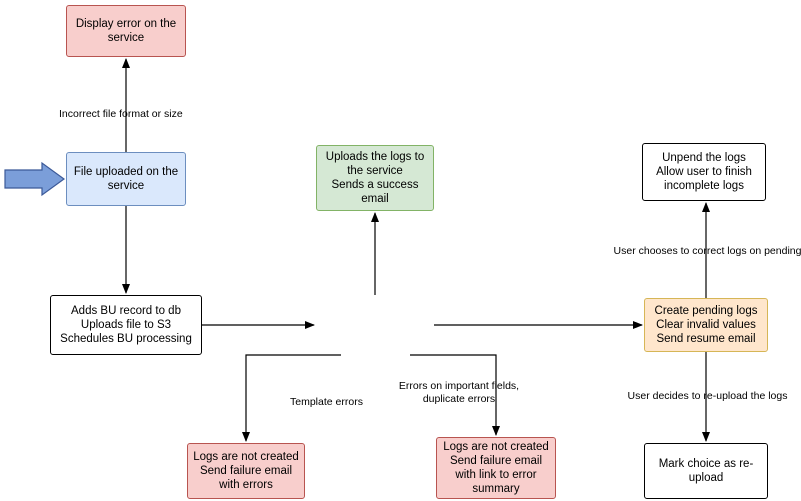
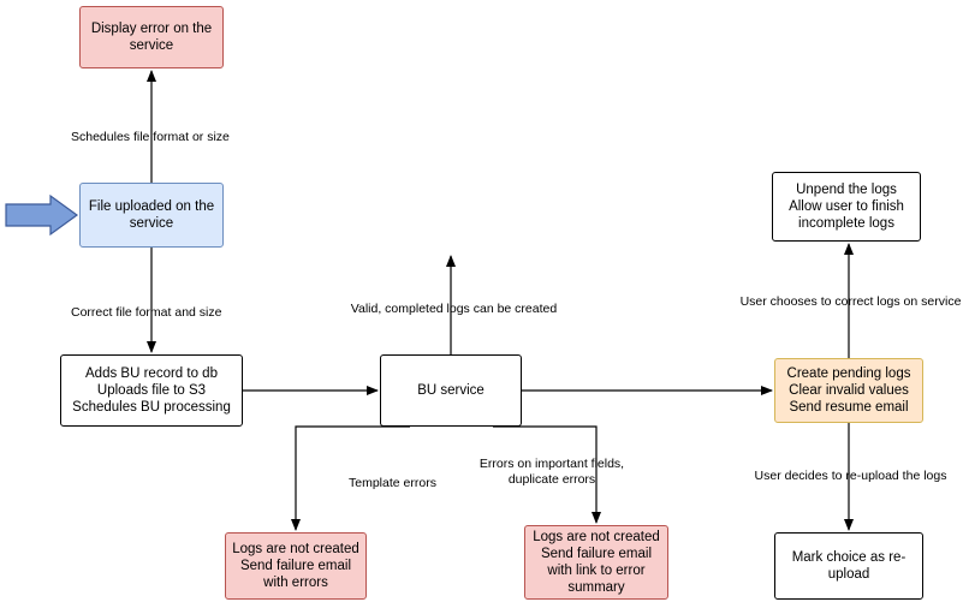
  Display error on the
  service
  File uploaded on the
  service
- Uploads the logs to
- the service
- Sends a success
- email
  Unpend the logs
  Allow user to finish
  incomplete logs
  Adds BU record to db
  Uploads file to S3
  Schedules BU processing
+ BU service
  Create pending logs
  Clear invalid values
  Send resume email
  Logs are not created
  Send failure email
  with errors
  Logs are not created
  Send failure email
  with link to error
  summary
  Mark choice as re-
  upload
- Incorrect file format or size
+ Schedules file format or size
+ Correct file format and size
+ Valid, completed logs can be created
- User chooses to correct logs on pending
+ User chooses to correct logs on service
  Template errors
  Errors on important fields,
  duplicate errors
  User decides to re-upload the logs
